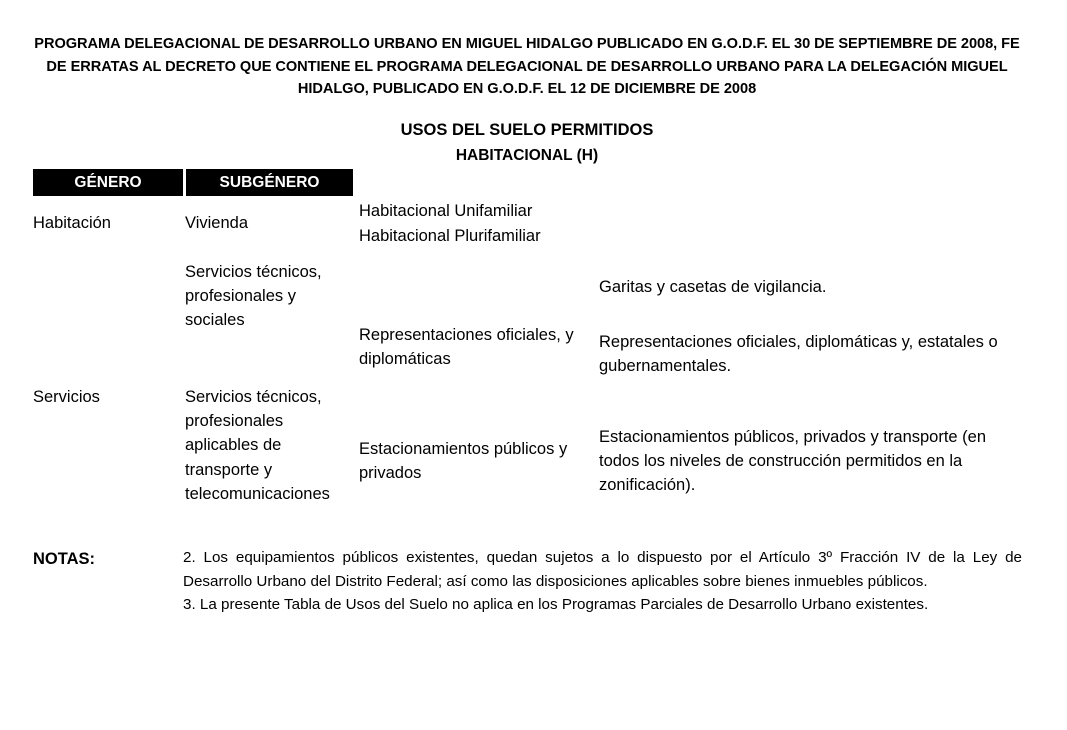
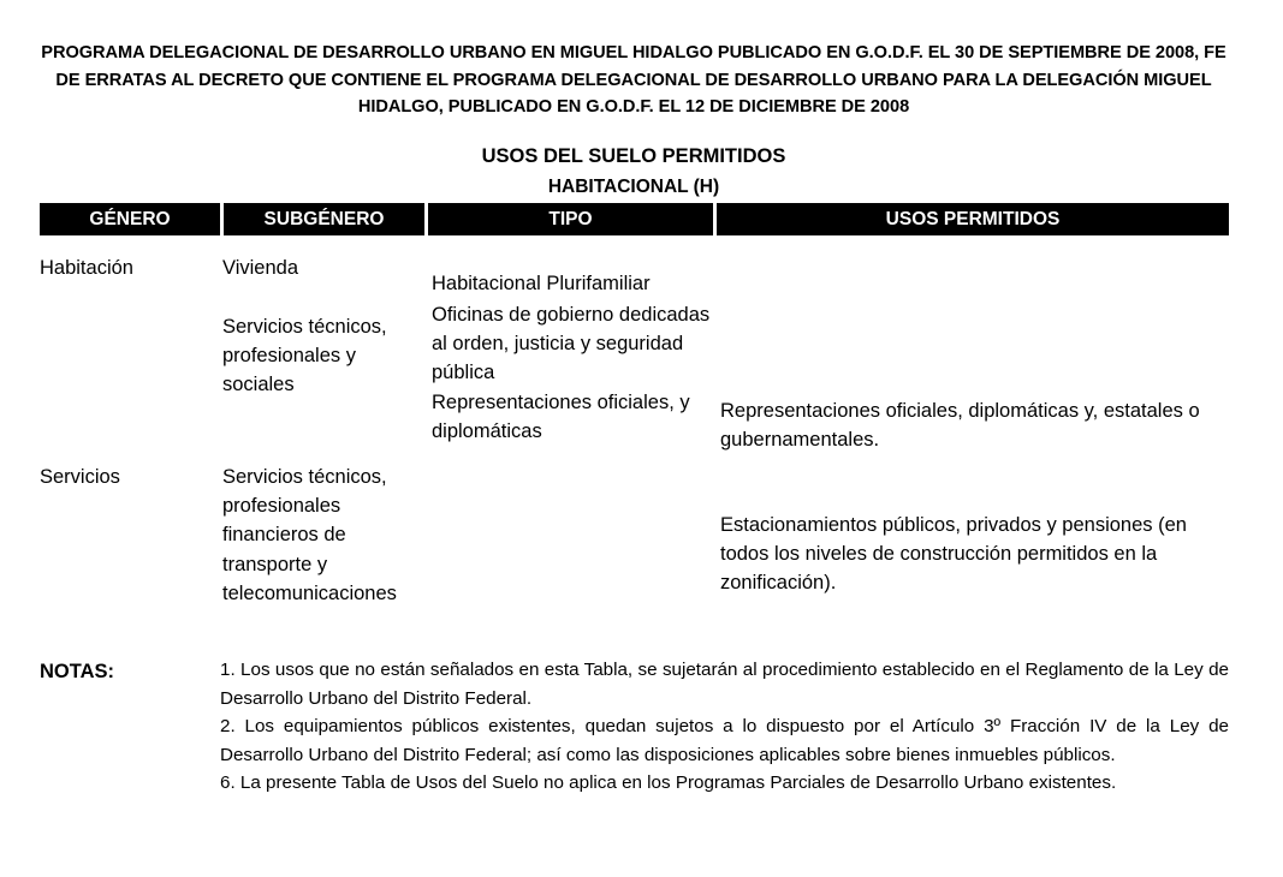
  PROGRAMA DELEGACIONAL DE DESARROLLO URBANO EN MIGUEL HIDALGO PUBLICADO EN G.O.D.F. EL 30 DE SEPTIEMBRE DE 2008, FE DE ERRATAS AL DECRETO QUE CONTIENE EL PROGRAMA DELEGACIONAL DE DESARROLLO URBANO PARA LA DELEGACIÓN MIGUEL HIDALGO, PUBLICADO EN G.O.D.F. EL 12 DE DICIEMBRE DE 2008
  USOS DEL SUELO PERMITIDOS
  HABITACIONAL (H)
  GÉNERO
  SUBGÉNERO
+ TIPO
+ USOS PERMITIDOS
  Habitación
  Servicios
  Vivienda
  Servicios técnicos, profesionales y sociales
- Servicios técnicos, profesionales aplicables de transporte y telecomunicaciones
+ Servicios técnicos, profesionales financieros de transporte y telecomunicaciones
- Habitacional Unifamiliar
  Habitacional Plurifamiliar
+ Oficinas de gobierno dedicadas al orden, justicia y seguridad pública
  Representaciones oficiales, y diplomáticas
- Estacionamientos públicos y privados
- Garitas y casetas de vigilancia.
  Representaciones oficiales, diplomáticas y, estatales o gubernamentales.
- Estacionamientos públicos, privados y transporte (en todos los niveles de construcción permitidos en la zonificación).
+ Estacionamientos públicos, privados y pensiones (en todos los niveles de construcción permitidos en la zonificación).
  NOTAS:
+ 1. Los usos que no están señalados en esta Tabla, se sujetarán al procedimiento establecido en el Reglamento de la Ley de Desarrollo Urbano del Distrito Federal.
  2. Los equipamientos públicos existentes, quedan sujetos a lo dispuesto por el Artículo 3º Fracción IV de la Ley de Desarrollo Urbano del Distrito Federal; así como las disposiciones aplicables sobre bienes inmuebles públicos.
- 3. La presente Tabla de Usos del Suelo no aplica en los Programas Parciales de Desarrollo Urbano existentes.
+ 6. La presente Tabla de Usos del Suelo no aplica en los Programas Parciales de Desarrollo Urbano existentes.
